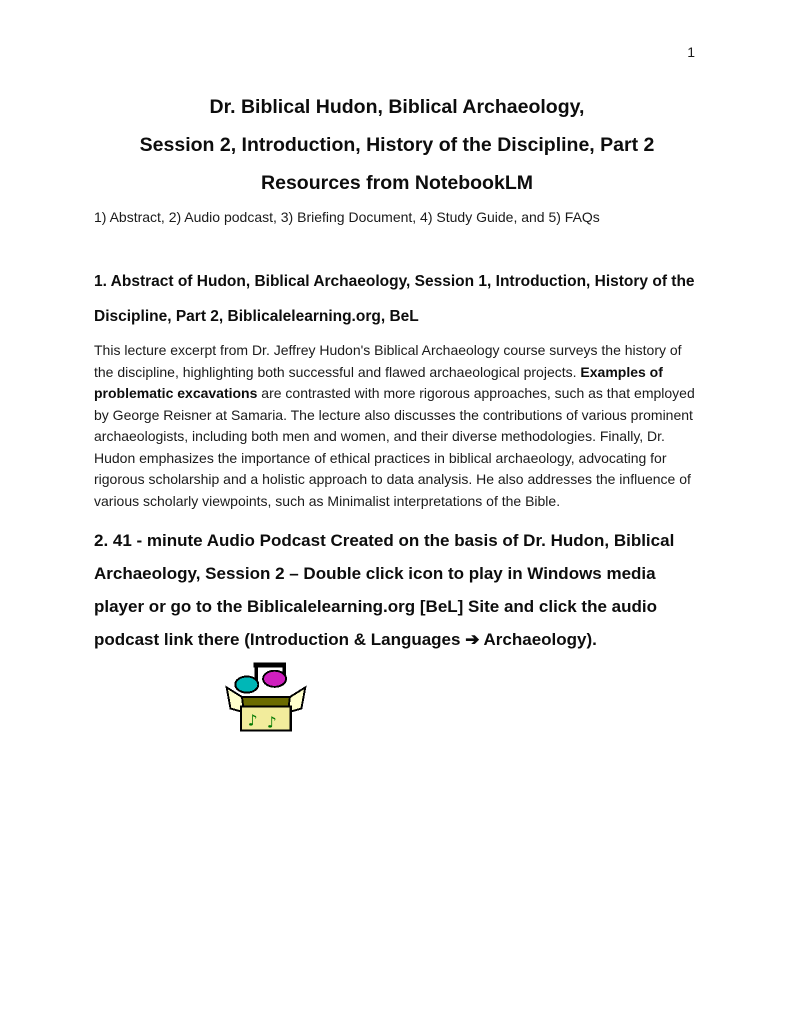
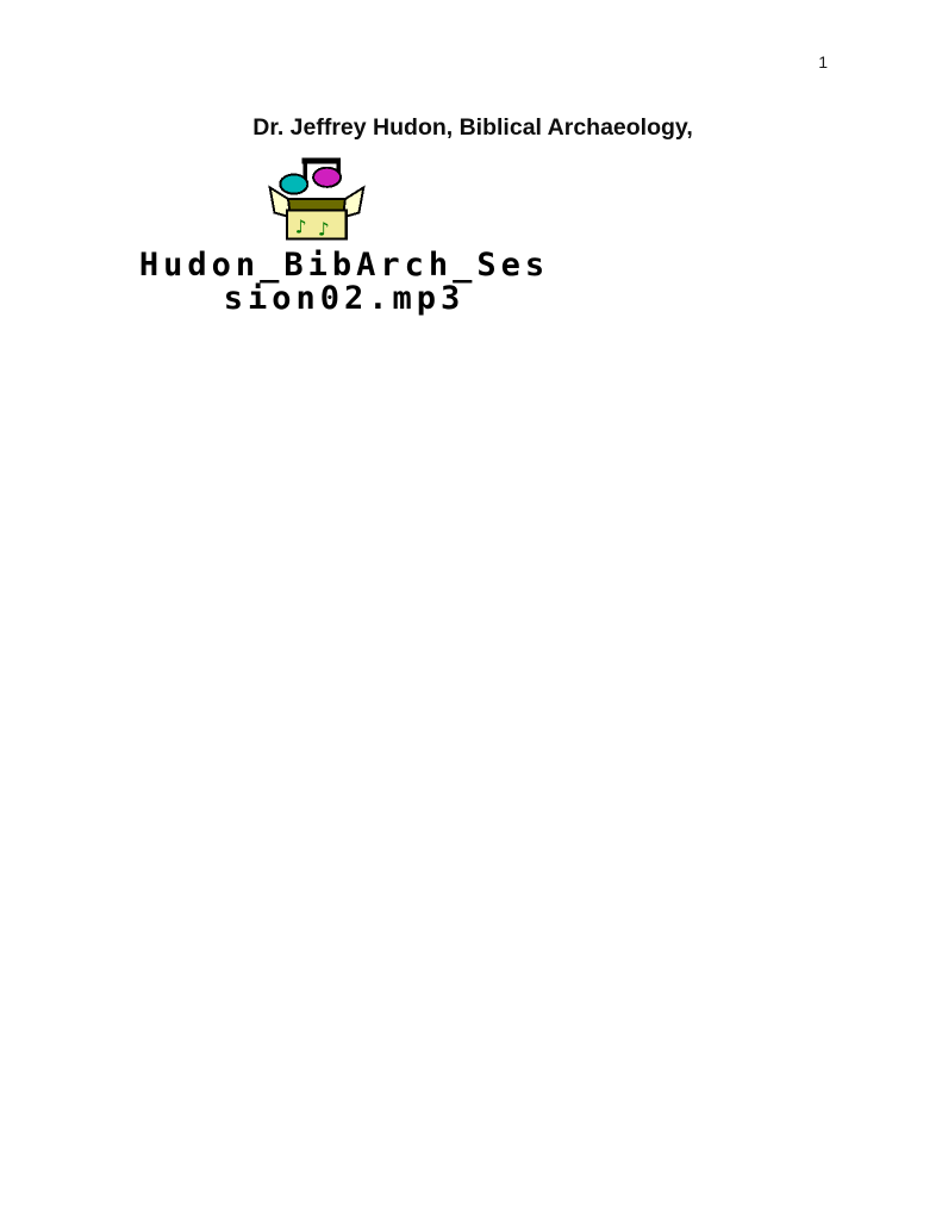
  1
- Dr. Biblical Hudon, Biblical Archaeology,
+ Dr. Jeffrey Hudon, Biblical Archaeology,
- Session 2, Introduction, History of the Discipline, Part 2
- Resources from NotebookLM
- 1) Abstract, 2) Audio podcast, 3) Briefing Document, 4) Study Guide, and 5) FAQs
- 1. Abstract of Hudon, Biblical Archaeology, Session 1, Introduction, History of the Discipline, Part 2, Biblicalelearning.org, BeL
- This lecture excerpt from Dr. Jeffrey Hudon's Biblical Archaeology course surveys the history of the discipline, highlighting both successful and flawed archaeological projects. Examples of problematic excavations are contrasted with more rigorous approaches, such as that employed by George Reisner at Samaria. The lecture also discusses the contributions of various prominent archaeologists, including both men and women, and their diverse methodologies. Finally, Dr. Hudon emphasizes the importance of ethical practices in biblical archaeology, advocating for rigorous scholarship and a holistic approach to data analysis. He also addresses the influence of various scholarly viewpoints, such as Minimalist interpretations of the Bible.
- 2. 41 - minute Audio Podcast Created on the basis of Dr. Hudon, Biblical Archaeology, Session 2 – Double click icon to play in Windows media player or go to the Biblicalelearning.org [BeL] Site and click the audio podcast link there (Introduction & Languages ➔ Archaeology).
  ♪
  ♪
+ Hudon_BibArch_Ses
+ sion02.mp3
